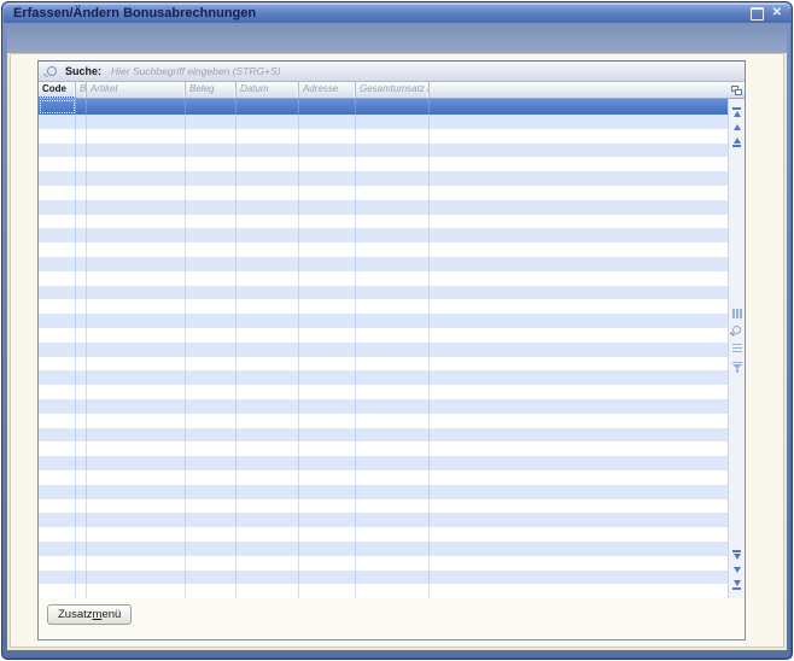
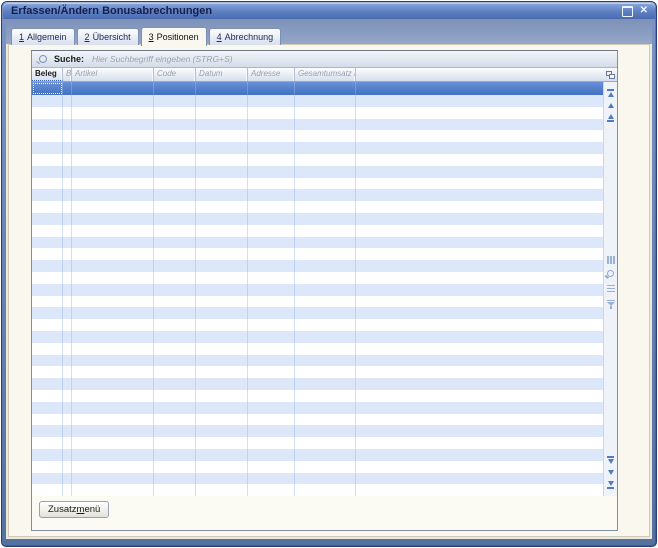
  Erfassen/Ändern Bonusabrechnungen
  ✕
+ 1
+ Allgemein
+ 2
+ Übersicht
+ 3
+ Positionen
+ 4
+ Abrechnung
  Suche:
  Hier Suchbegriff eingeben (STRG+S)
- Code
+ Beleg
  B
  Artikel
- Beleg
+ Code
  Datum
  Adresse
  Gesamtumsatz
  Zusatz
  m
  enü
